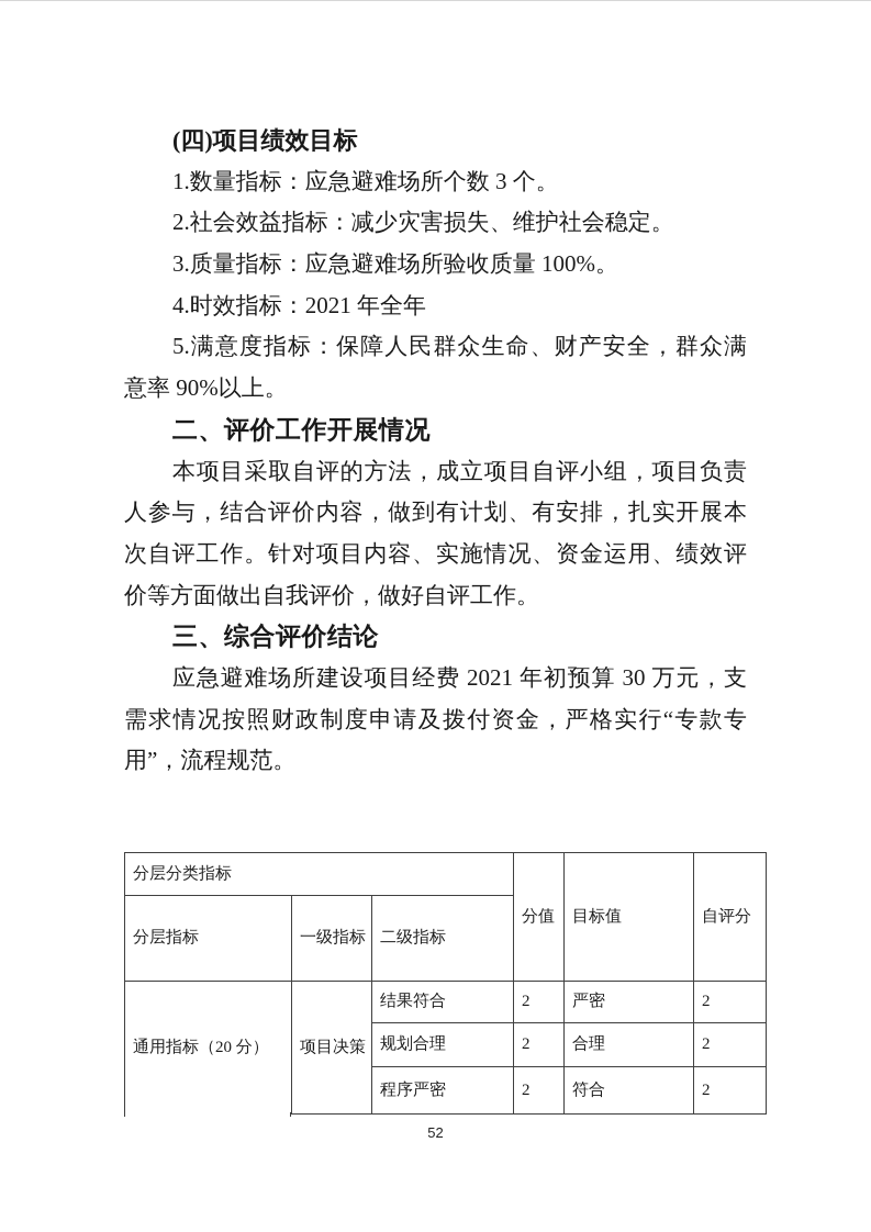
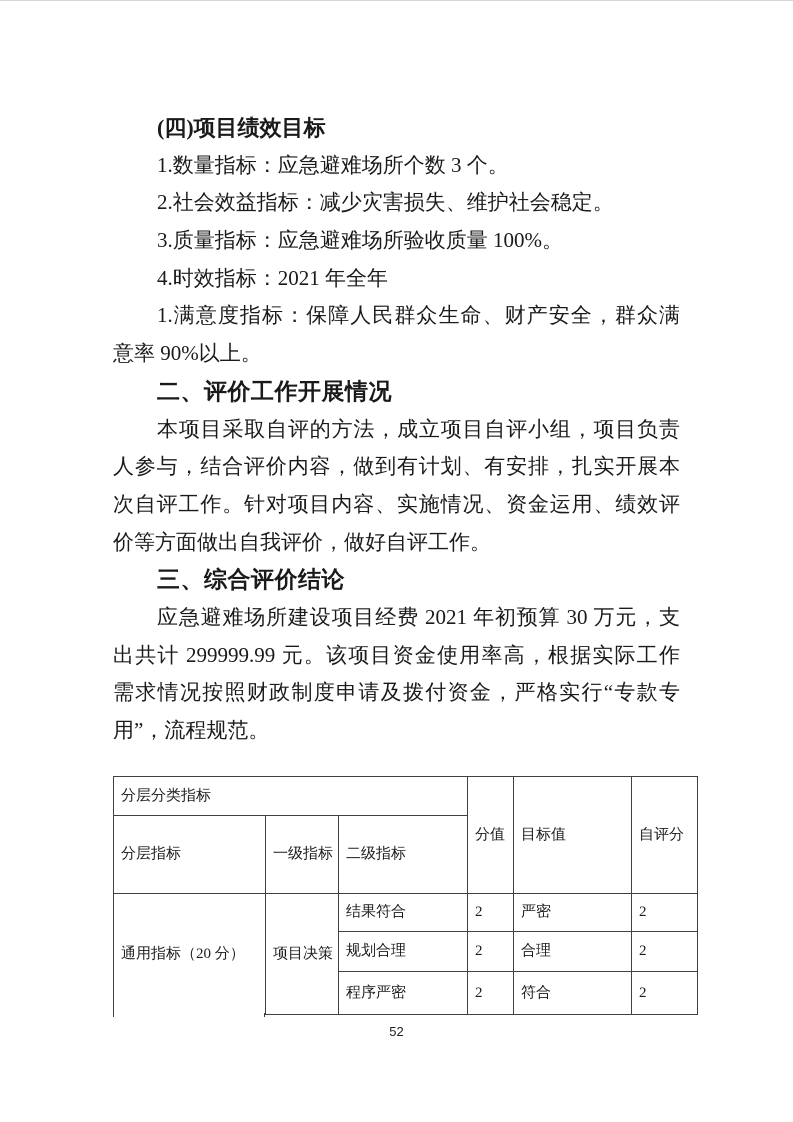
  (四)项目绩效目标
  1.数量指标：应急避难场所个数 3 个。
  2.社会效益指标：减少灾害损失、维护社会稳定。
  3.质量指标：应急避难场所验收质量 100%。
  4.时效指标：2021 年全年
- 5.满意度指标：保障人民群众生命、财产安全，群众满
+ 1.满意度指标：保障人民群众生命、财产安全，群众满
  意率 90%以上。
  二、评价工作开展情况
  本项目采取自评的方法，成立项目自评小组，项目负责
  人参与，结合评价内容，做到有计划、有安排，扎实开展本
  次自评工作。针对项目内容、实施情况、资金运用、绩效评
  价等方面做出自我评价，做好自评工作。
  三、综合评价结论
  应急避难场所建设项目经费 2021 年初预算 30 万元，支
+ 出共计 299999.99 元。该项目资金使用率高，根据实际工作
  需求情况按照财政制度申请及拨付资金，严格实行“专款专
  用”，流程规范。
  分层分类指标	分值	目标值	自评分
  分层指标	一级指标	二级指标
  通用指标（20 分）	项目决策	结果符合	2	严密	2
  规划合理	2	合理	2
  程序严密	2	符合	2
  52
